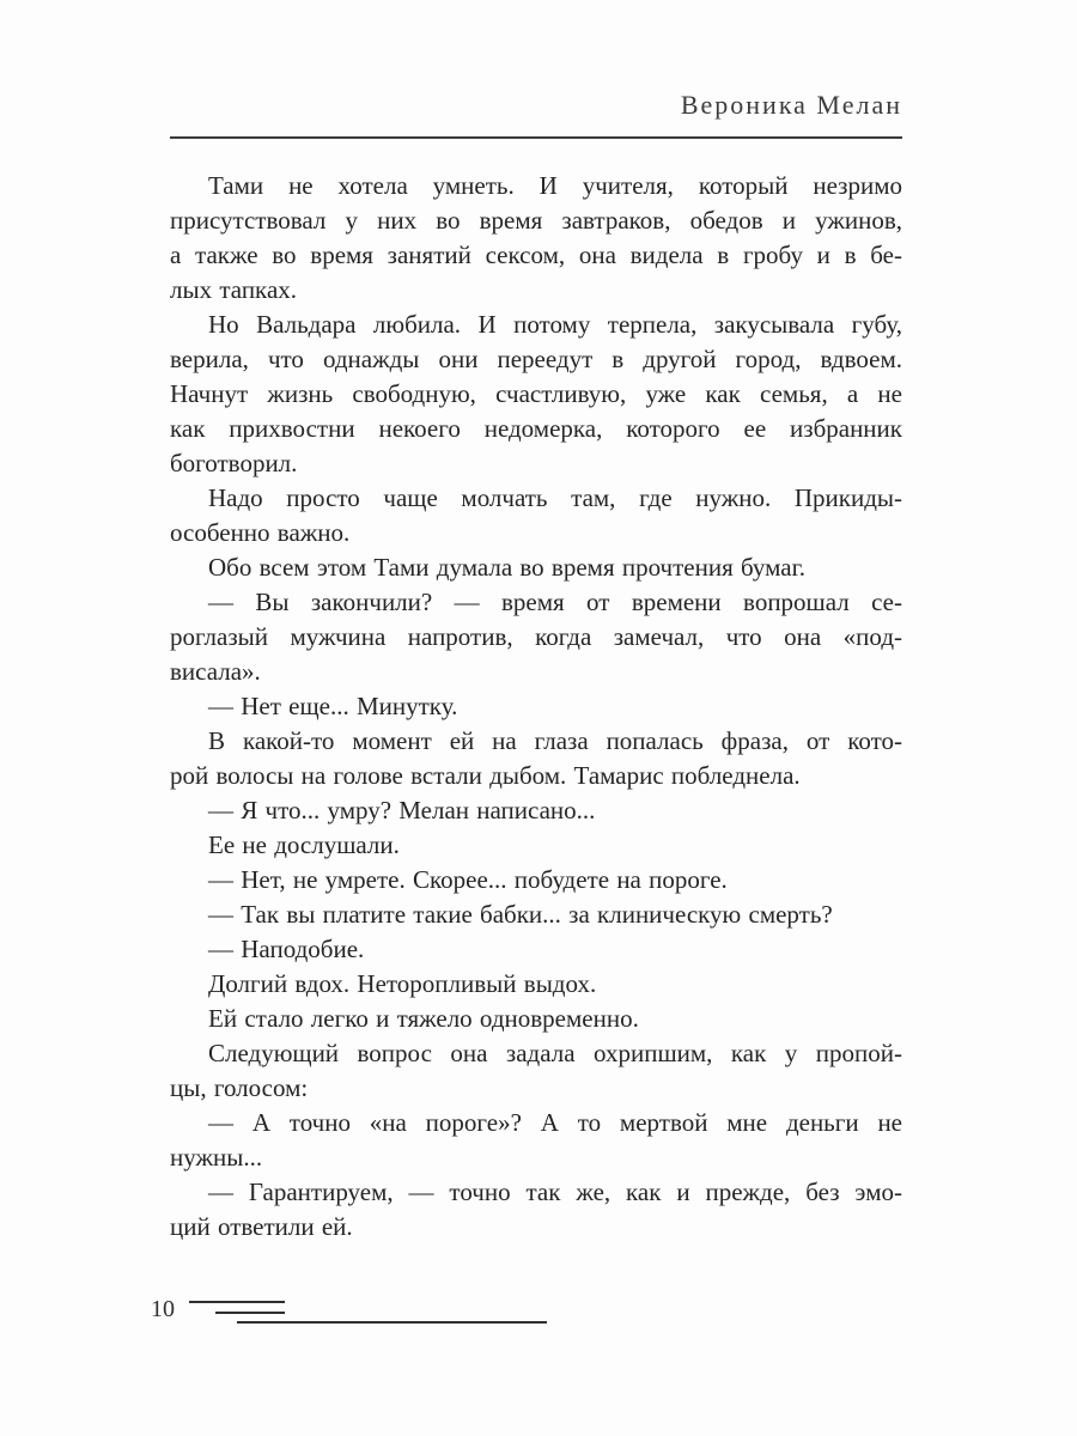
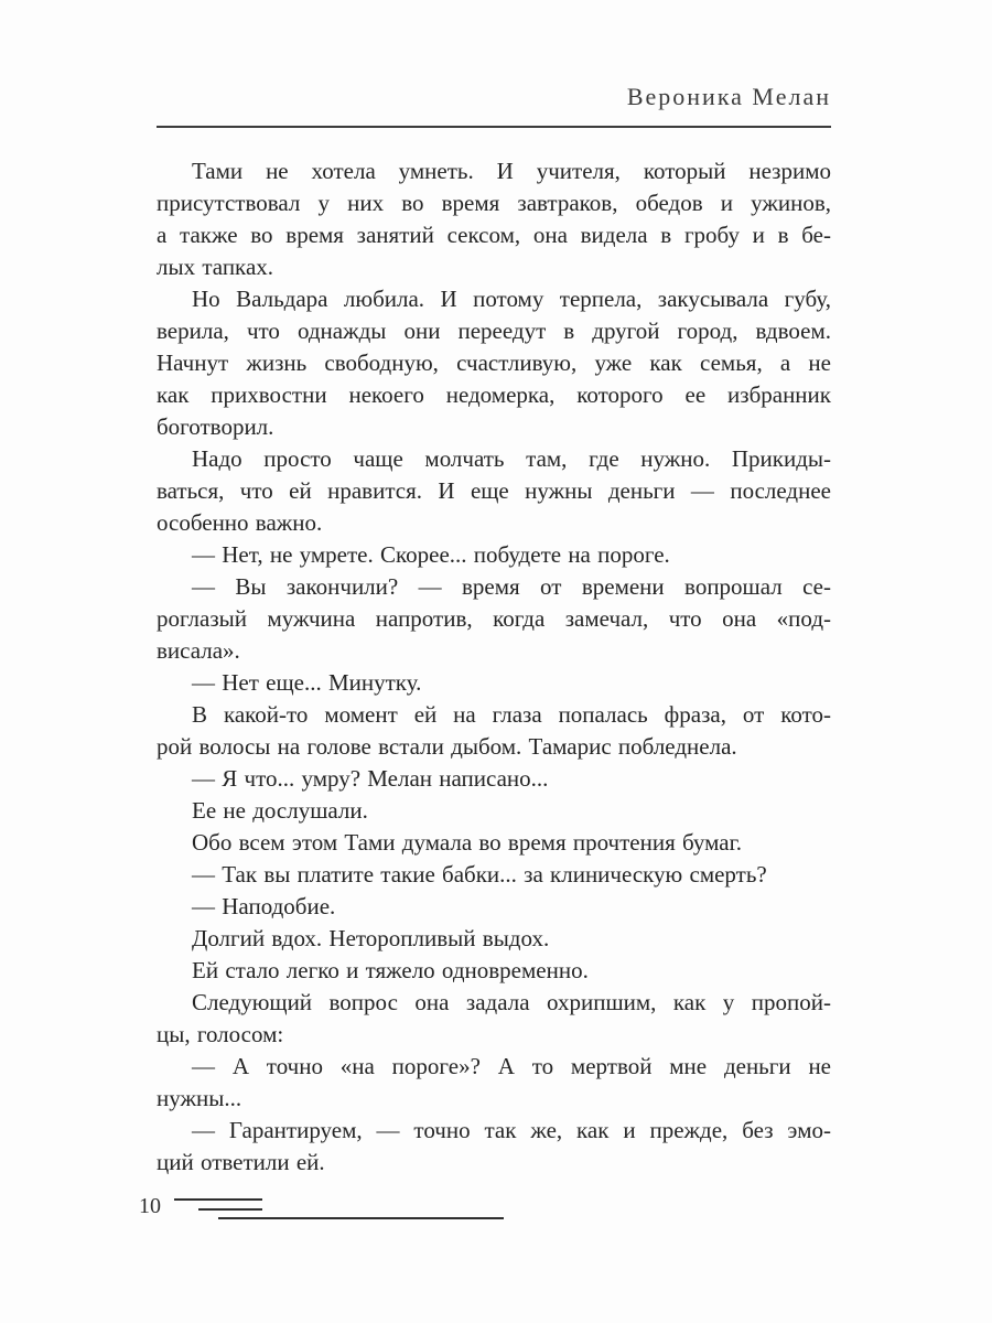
  Вероника Мелан
  Тами не хотела умнеть. И учителя, который незримо
  присутствовал у них во время завтраков, обедов и ужинов,
  а также во время занятий сексом, она видела в гробу и в бе-
  лых тапках.
  Но Вальдара любила. И потому терпела, закусывала губу,
  верила, что однажды они переедут в другой город, вдвоем.
  Начнут жизнь свободную, счастливую, уже как семья, а не
  как прихвостни некоего недомерка, которого ее избранник
  боготворил.
  Надо просто чаще молчать там, где нужно. Прикиды-
+ ваться, что ей нравится. И еще нужны деньги — последнее
  особенно важно.
- Обо всем этом Тами думала во время прочтения бумаг.
+ — Нет, не умрете. Скорее... побудете на пороге.
  — Вы закончили? — время от времени вопрошал се-
  роглазый мужчина напротив, когда замечал, что она «под-
  висала».
  — Нет еще... Минутку.
  В какой-то момент ей на глаза попалась фраза, от кото-
  рой волосы на голове встали дыбом. Тамарис побледнела.
  — Я что... умру? Мелан написано...
  Ее не дослушали.
- — Нет, не умрете. Скорее... побудете на пороге.
+ Обо всем этом Тами думала во время прочтения бумаг.
  — Так вы платите такие бабки... за клиническую смерть?
  — Наподобие.
  Долгий вдох. Неторопливый выдох.
  Ей стало легко и тяжело одновременно.
  Следующий вопрос она задала охрипшим, как у пропой-
  цы, голосом:
  — А точно «на пороге»? А то мертвой мне деньги не
  нужны...
  — Гарантируем, — точно так же, как и прежде, без эмо-
  ций ответили ей.
  10
